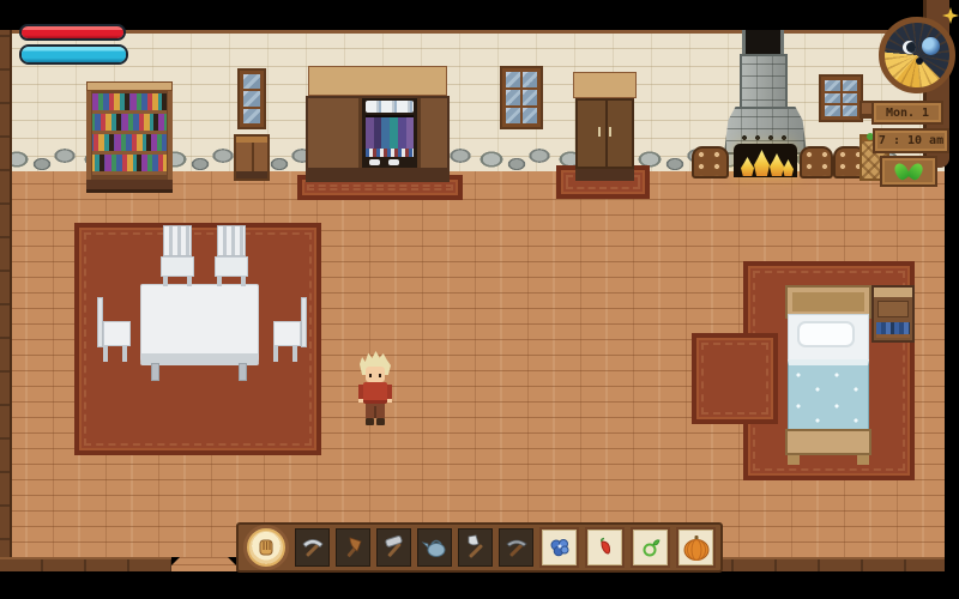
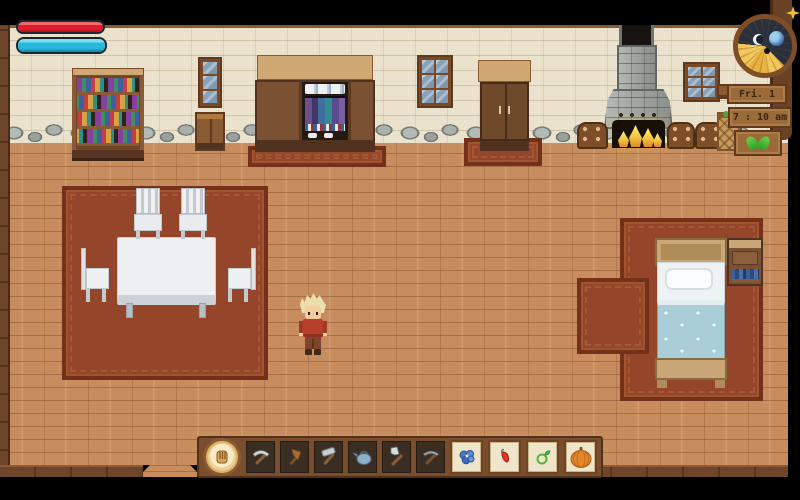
- Mon. 1
+ Fri. 1
  7 : 10 am
